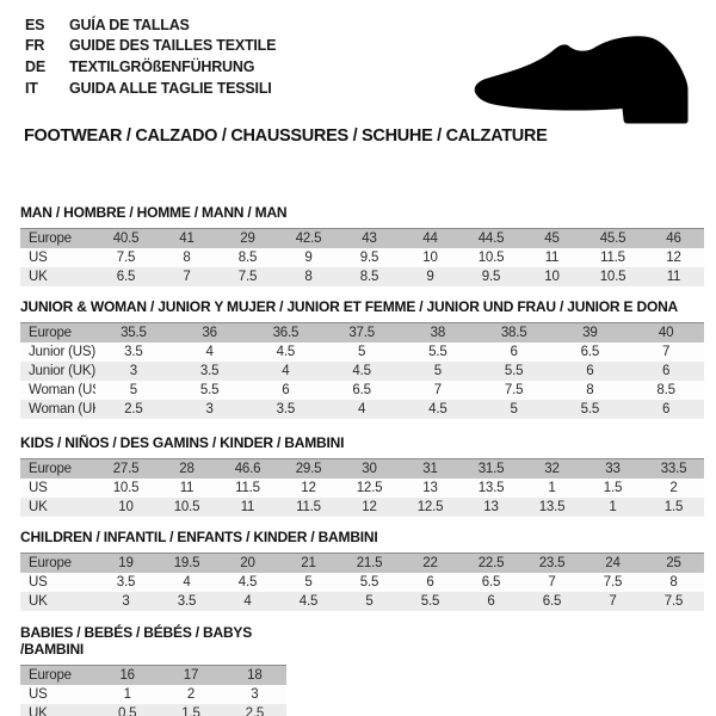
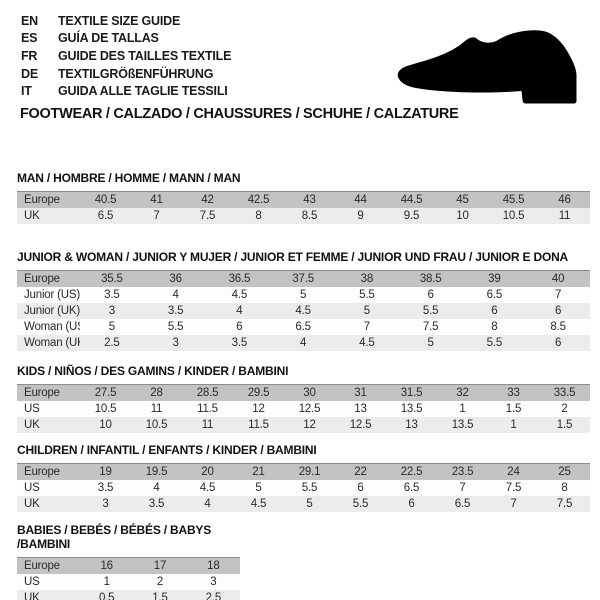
+ EN
+ TEXTILE SIZE GUIDE
  ES
  GUÍA DE TALLAS
  FR
  GUIDE DES TAILLES TEXTILE
  DE
  TEXTILGRÖßENFÜHRUNG
  IT
  GUIDA ALLE TAGLIE TESSILI
  FOOTWEAR / CALZADO / CHAUSSURES / SCHUHE / CALZATURE
  MAN / HOMBRE / HOMME / MANN / MAN
- Europe	40.5	41	29	42.5	43	44	44.5	45	45.5	46
+ Europe	40.5	41	42	42.5	43	44	44.5	45	45.5	46
- US	7.5	8	8.5	9	9.5	10	10.5	11	11.5	12
  UK	6.5	7	7.5	8	8.5	9	9.5	10	10.5	11
  JUNIOR & WOMAN / JUNIOR Y MUJER / JUNIOR ET FEMME / JUNIOR UND FRAU / JUNIOR E DONA
  Europe	35.5	36	36.5	37.5	38	38.5	39	40
  Junior (US)	3.5	4	4.5	5	5.5	6	6.5	7
  Junior (UK)	3	3.5	4	4.5	5	5.5	6	6
  Woman (U	5	5.5	6	6.5	7	7.5	8	8.5
  Woman (U	2.5	3	3.5	4	4.5	5	5.5	6
  KIDS / NIÑOS / DES GAMINS / KINDER / BAMBINI
- Europe	27.5	28	46.6	29.5	30	31	31.5	32	33	33.5
+ Europe	27.5	28	28.5	29.5	30	31	31.5	32	33	33.5
  US	10.5	11	11.5	12	12.5	13	13.5	1	1.5	2
  UK	10	10.5	11	11.5	12	12.5	13	13.5	1	1.5
  CHILDREN / INFANTIL / ENFANTS / KINDER / BAMBINI
- Europe	19	19.5	20	21	21.5	22	22.5	23.5	24	25
+ Europe	19	19.5	20	21	29.1	22	22.5	23.5	24	25
  US	3.5	4	4.5	5	5.5	6	6.5	7	7.5	8
  UK	3	3.5	4	4.5	5	5.5	6	6.5	7	7.5
  BABIES / BEBÉS / BÉBÉS / BABYS /BAMBINI
  Europe	16	17	18
  US	1	2	3
  UK	0.5	1.5	2.5
